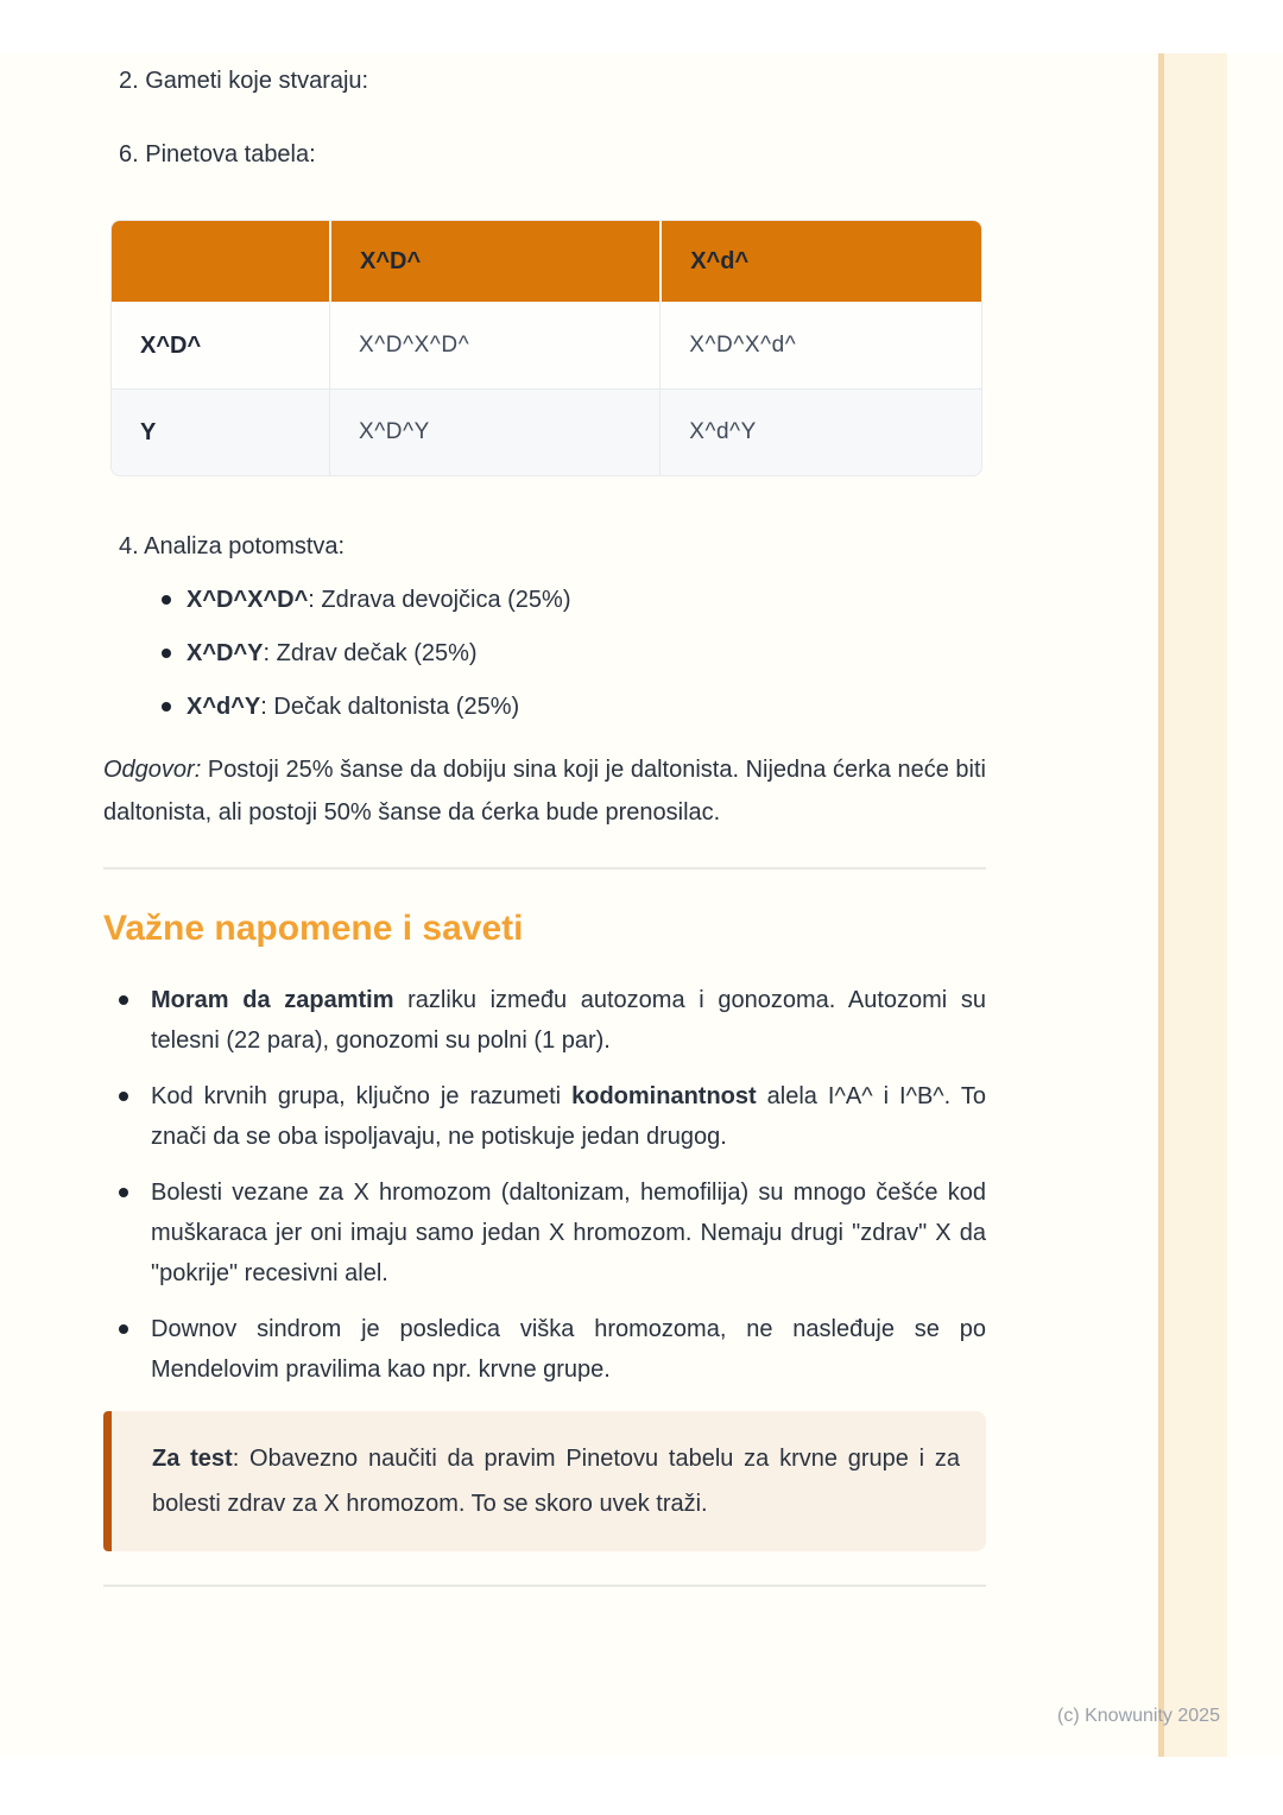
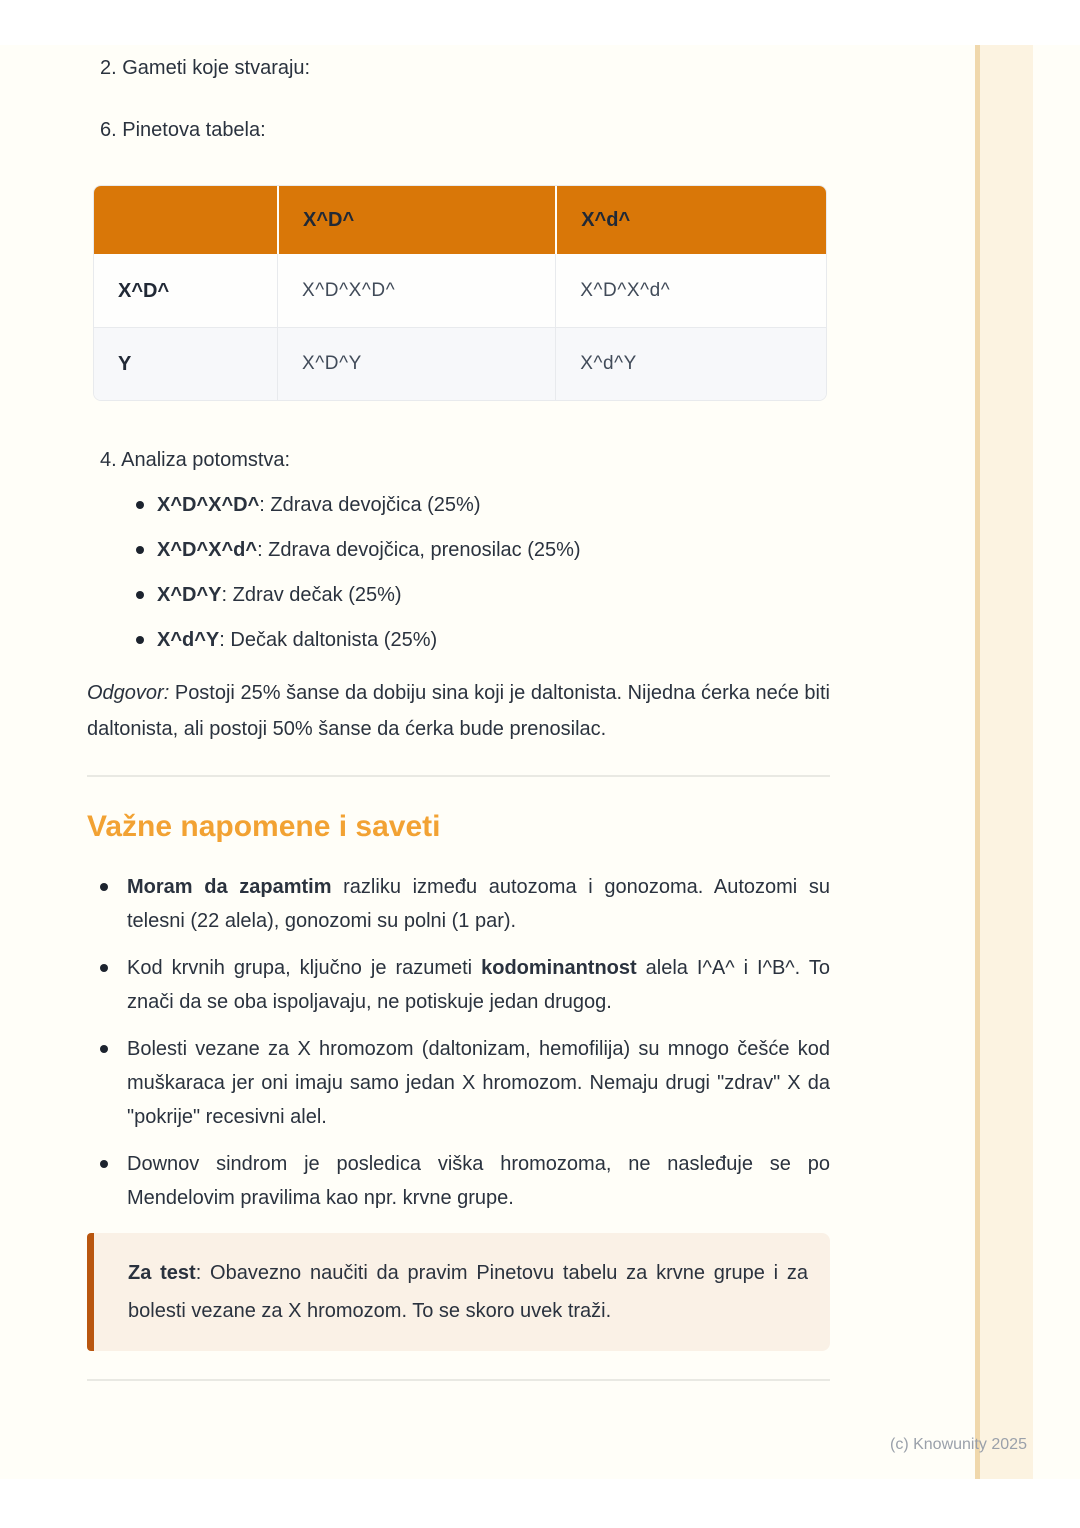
  2. Gameti koje stvaraju:
  6. Pinetova tabela:
  	X^D^	X^d^
  X^D^	X^D^X^D^	X^D^X^d^
  Y	X^D^Y	X^d^Y
  4. Analiza potomstva:
  X^D^X^D^: Zdrava devojčica (25%)
+ X^D^X^d^: Zdrava devojčica, prenosilac (25%)
  X^D^Y: Zdrav dečak (25%)
  X^d^Y: Dečak daltonista (25%)
  Odgovor: Postoji 25% šanse da dobiju sina koji je daltonista. Nijedna ćerka neće biti daltonista, ali postoji 50% šanse da ćerka bude prenosilac.
  Važne napomene i saveti
- Moram da zapamtim razliku između autozoma i gonozoma. Autozomi su telesni (22 para), gonozomi su polni (1 par).
+ Moram da zapamtim razliku između autozoma i gonozoma. Autozomi su telesni (22 alela), gonozomi su polni (1 par).
  Kod krvnih grupa, ključno je razumeti kodominantnost alela I^A^ i I^B^. To znači da se oba ispoljavaju, ne potiskuje jedan drugog.
  Bolesti vezane za X hromozom (daltonizam, hemofilija) su mnogo češće kod muškaraca jer oni imaju samo jedan X hromozom. Nemaju drugi "zdrav" X da "pokrije" recesivni alel.
  Downov sindrom je posledica viška hromozoma, ne nasleđuje se po Mendelovim pravilima kao npr. krvne grupe.
- Za test: Obavezno naučiti da pravim Pinetovu tabelu za krvne grupe i za bolesti zdrav za X hromozom. To se skoro uvek traži.
+ Za test: Obavezno naučiti da pravim Pinetovu tabelu za krvne grupe i za bolesti vezane za X hromozom. To se skoro uvek traži.
  (c) Knowunity 2025
